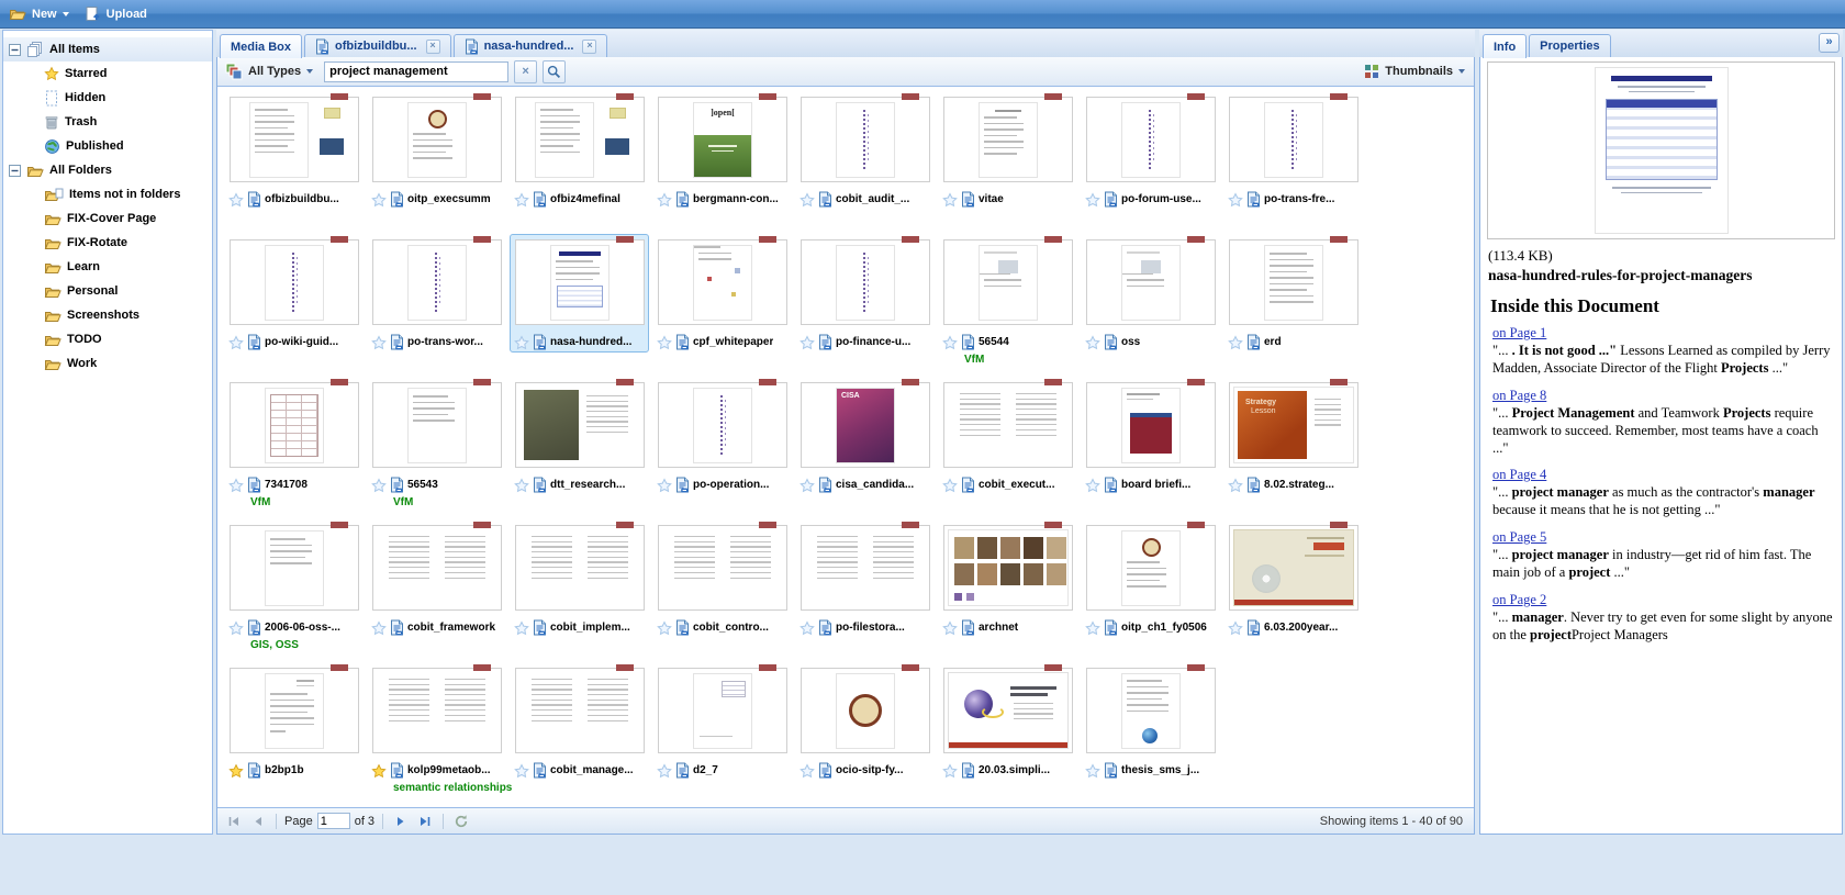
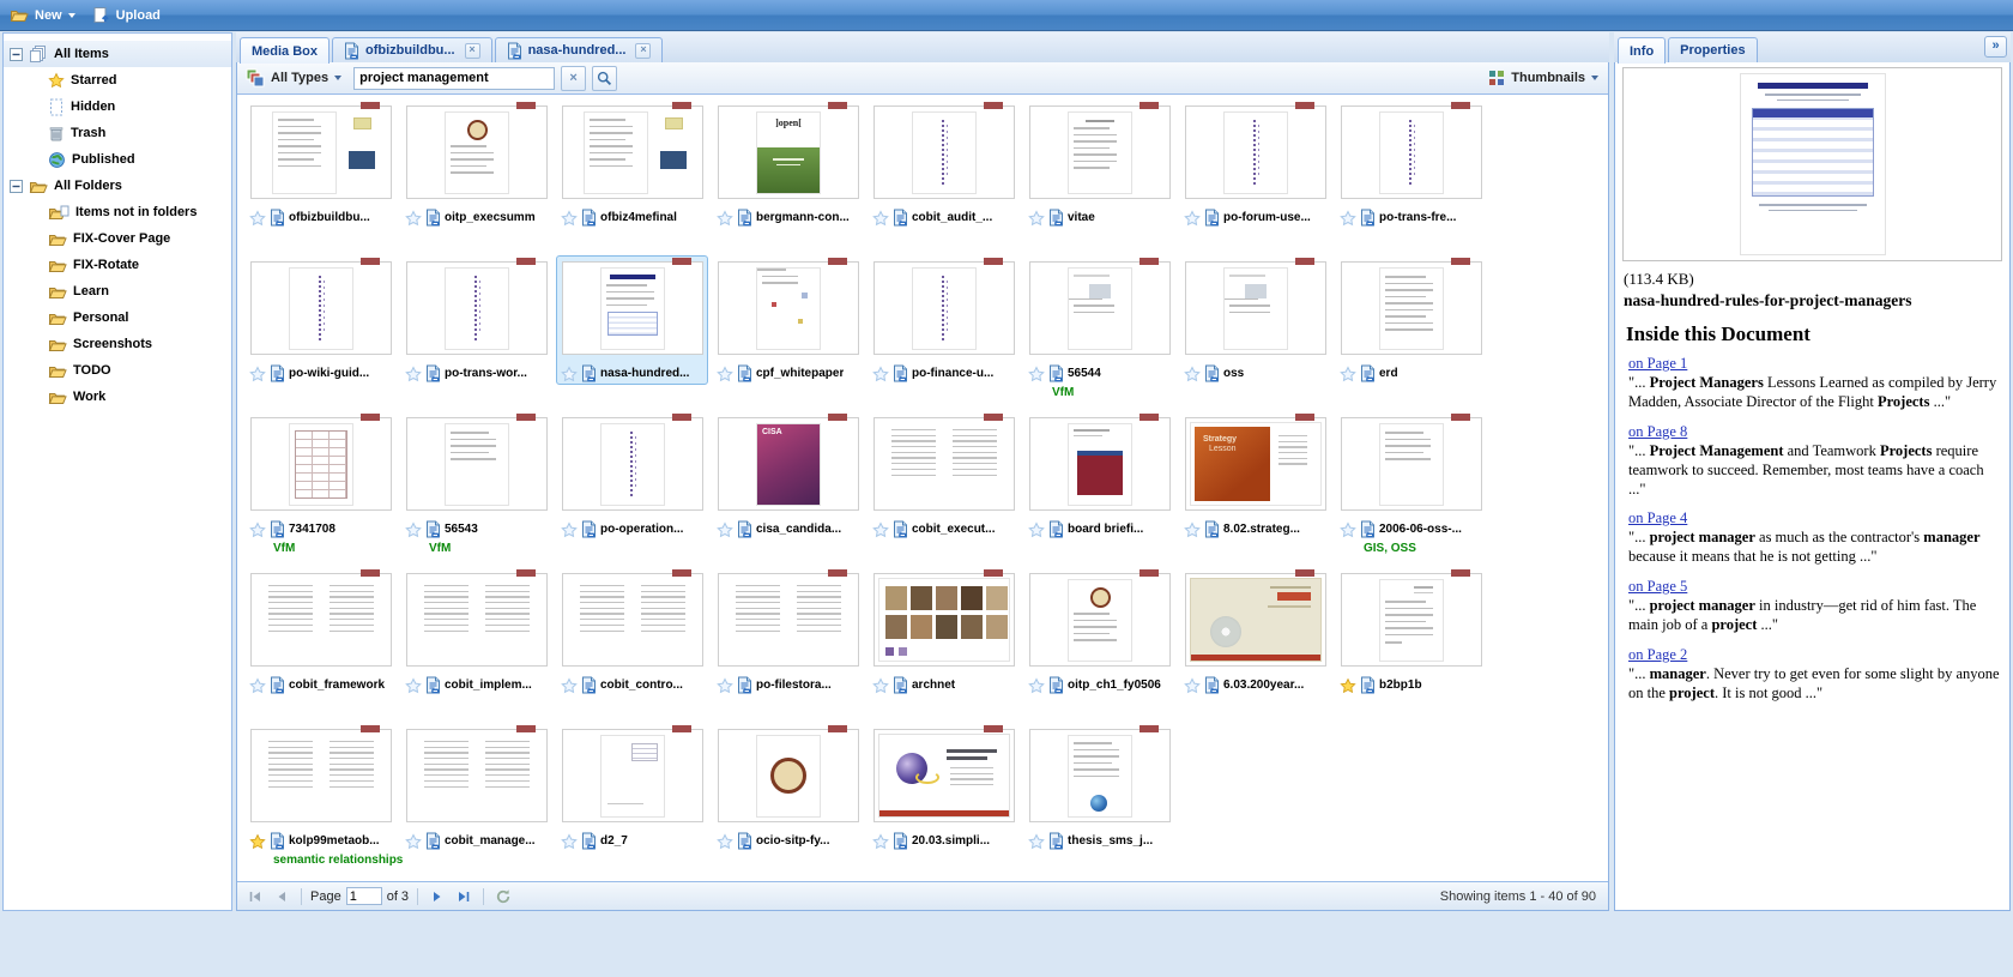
  New
  Upload
  All Items
  Starred
  Hidden
  Trash
  Published
  All Folders
  Items not in folders
  FIX-Cover Page
  FIX-Rotate
  Learn
  Personal
  Screenshots
  TODO
  Work
  Media Box
  ofbizbuildbu...
  ×
  nasa-hundred...
  ×
  All Types
  project management
  ×
  Thumbnails
  ofbizbuildbu...
  oitp_execsumm
  ofbiz4mefinal
  ]open[
  bergmann-con...
  cobit_audit_...
  vitae
  po-forum-use...
  po-trans-fre...
  po-wiki-guid...
  po-trans-wor...
  nasa-hundred...
  cpf_whitepaper
  po-finance-u...
  56544
  VfM
  oss
  erd
  7341708
  VfM
  56543
  VfM
- dtt_research...
  po-operation...
  cisa_candida...
  cobit_execut...
  board briefi...
  8.02.strateg...
  2006-06-oss-...
  GIS, OSS
  cobit_framework
  cobit_implem...
  cobit_contro...
  po-filestora...
  archnet
  oitp_ch1_fy0506
  6.03.200year...
  b2bp1b
  kolp99metaob...
  semantic relationships
  cobit_manage...
  d2_7
  ocio-sitp-fy...
  20.03.simpli...
  thesis_sms_j...
  Page
  1
  of 3
  Showing items 1 - 40 of 90
  Info
  Properties
  »
  (113.4 KB)
  nasa-hundred-rules-for-project-managers
  Inside this Document
  on Page 1
- "... . It is not good ..." Lessons Learned as compiled by Jerry Madden, Associate Director of the Flight Projects ..."
+ "... Project Managers Lessons Learned as compiled by Jerry Madden, Associate Director of the Flight Projects ..."
  on Page 8
  "... Project Management and Teamwork Projects require teamwork to succeed. Remember, most teams have a coach ..."
  on Page 4
  "... project manager as much as the contractor's manager because it means that he is not getting ..."
  on Page 5
  "... project manager in industry—get rid of him fast. The main job of a project ..."
  on Page 2
- "... manager. Never try to get even for some slight by anyone on the projectProject Managers
+ "... manager. Never try to get even for some slight by anyone on the project. It is not good ..."
